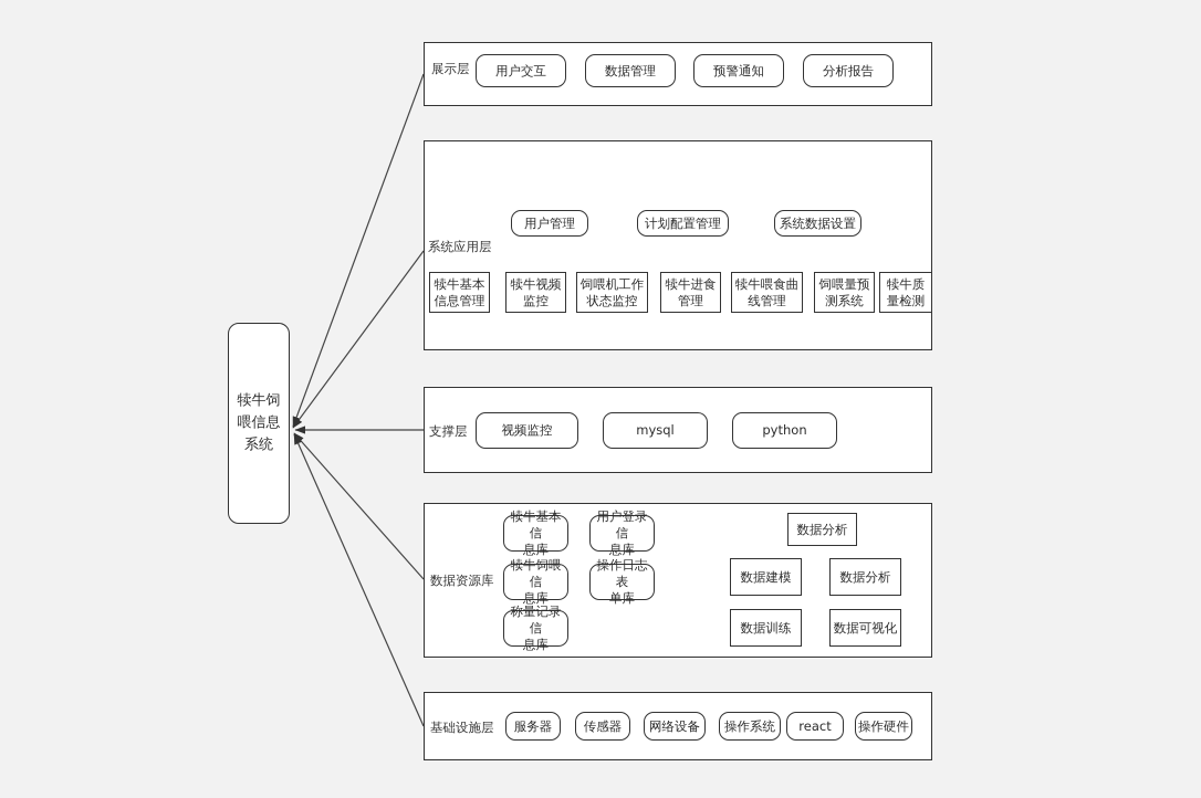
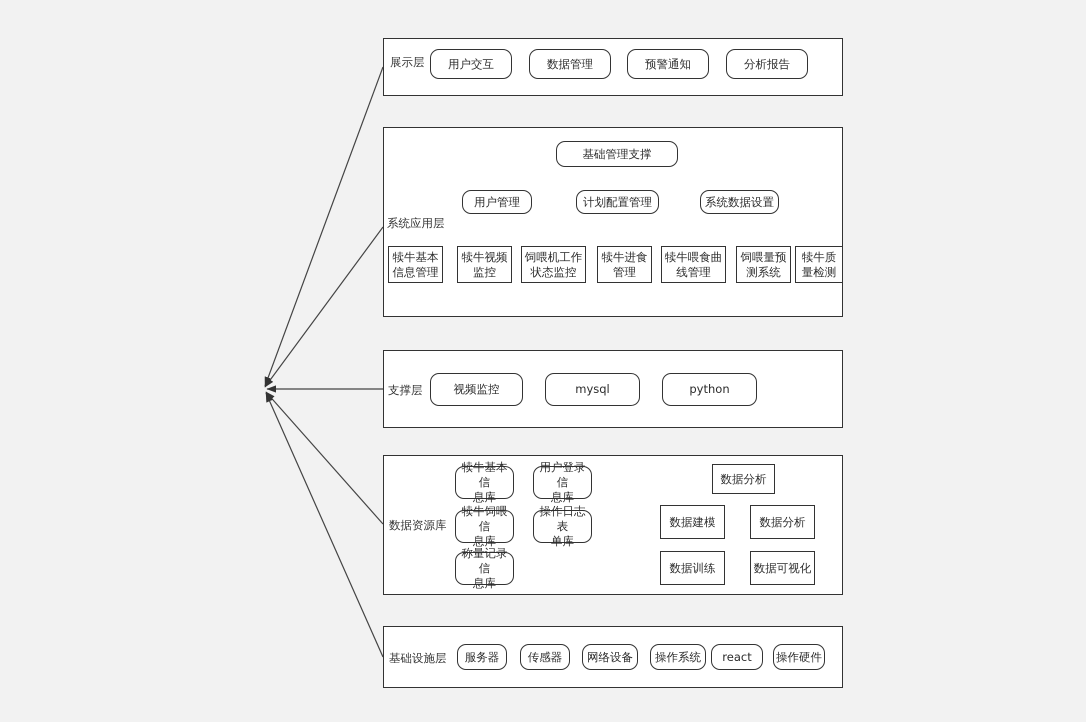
- 犊牛饲
- 喂信息
- 系统
  展示层
  用户交互
  数据管理
  预警通知
  分析报告
  系统应用层
+ 基础管理支撑
  用户管理
  计划配置管理
  系统数据设置
  犊牛基本
  信息管理
  犊牛视频
  监控
  饲喂机工作
  状态监控
  犊牛进食
  管理
  犊牛喂食曲
  线管理
  饲喂量预
  测系统
  犊牛质
  量检测
  支撑层
  视频监控
  mysql
  python
  数据资源库
  犊牛基本信
  息库
  用户登录信
  息库
  犊牛饲喂信
  息库
  操作日志表
  单库
  称量记录信
  息库
  数据分析
  数据建模
  数据分析
  数据训练
  数据可视化
  基础设施层
  服务器
  传感器
  网络设备
  操作系统
  react
  操作硬件
